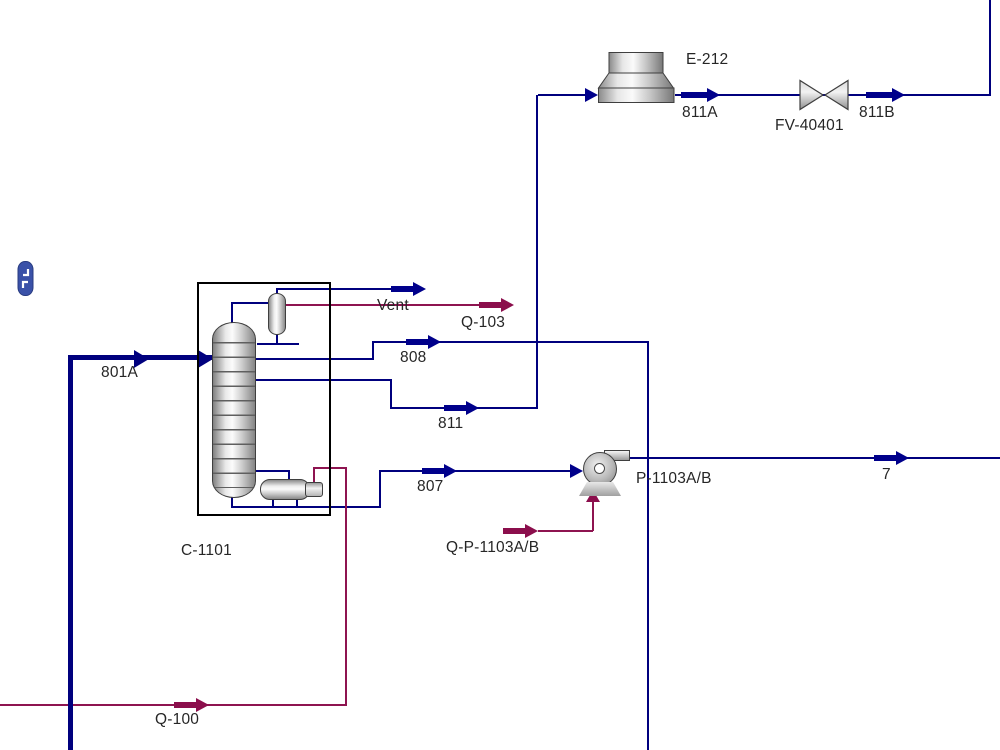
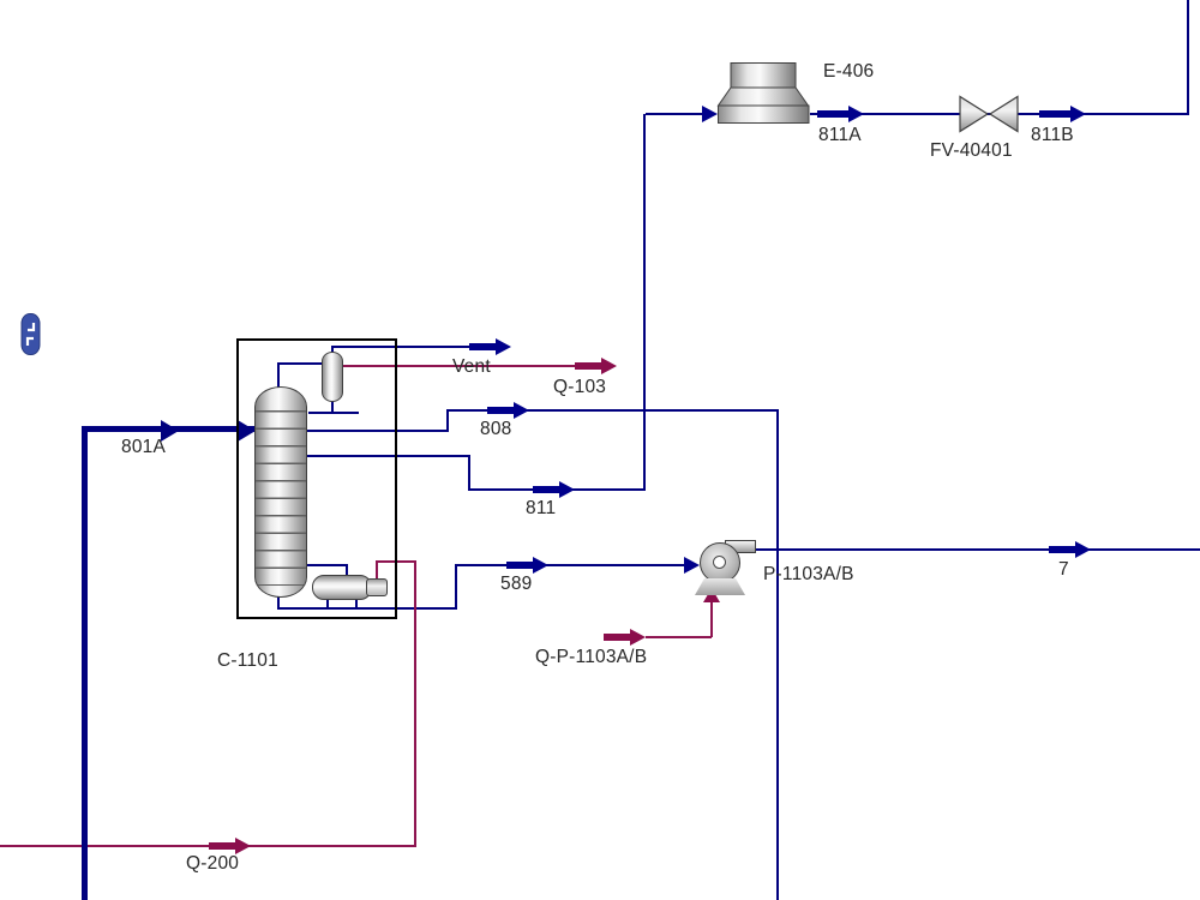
- E-212
+ E-406
  811A
  FV-40401
  811B
  Vent
  Q-103
  808
  811
- 807
+ 589
  P-1103A/B
  Q-P-1103A/B
- Q-100
+ Q-200
  801A
  C-1101
  7
